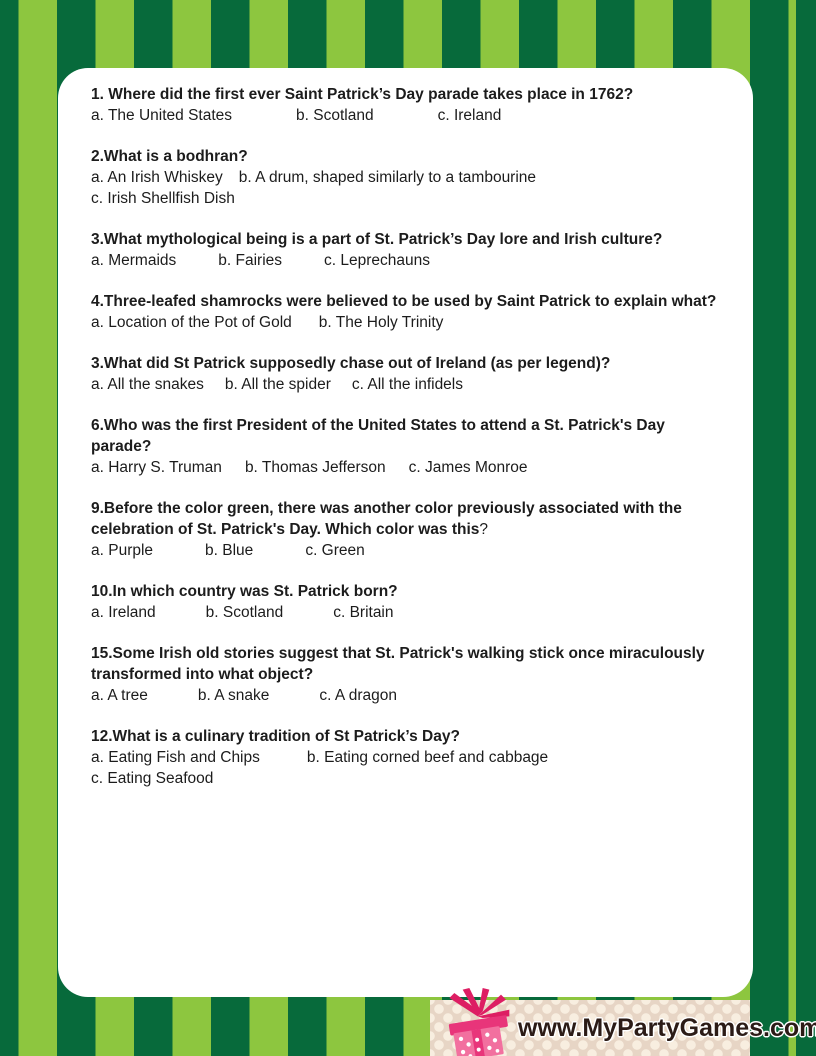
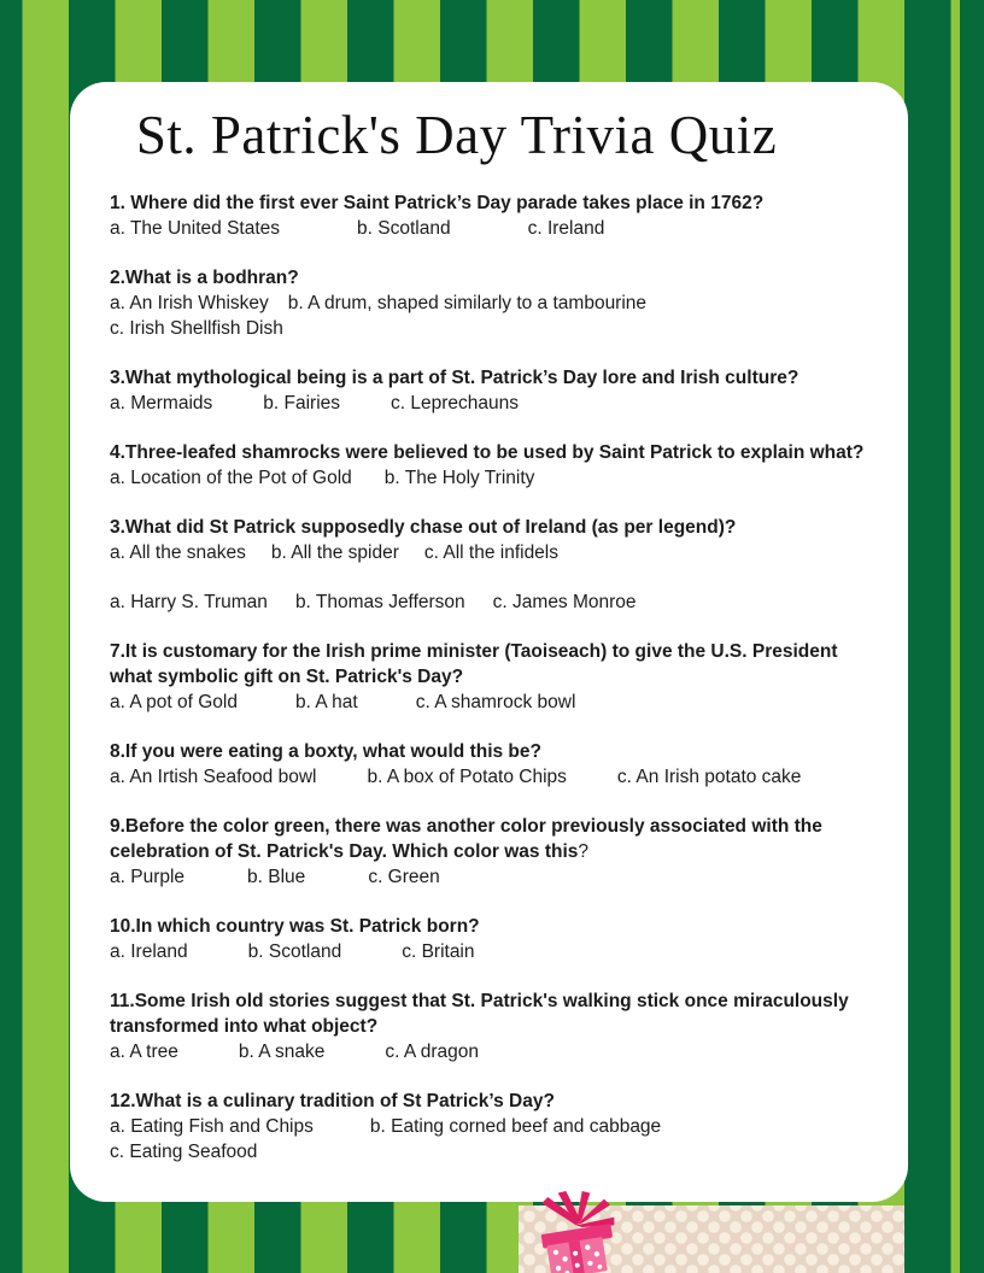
+ St. Patrick's Day Trivia Quiz
  1. Where did the first ever Saint Patrick’s Day parade takes place in 1762?
  a. The United States
  b. Scotland
  c. Ireland
  2.What is a bodhran?
  a. An Irish Whiskey
  b. A drum, shaped similarly to a tambourine
  c. Irish Shellfish Dish
  3.What mythological being is a part of St. Patrick’s Day lore and Irish culture?
  a. Mermaids
  b. Fairies
  c. Leprechauns
  4.Three-leafed shamrocks were believed to be used by Saint Patrick to explain what?
  a. Location of the Pot of Gold
  b. The Holy Trinity
  3.What did St Patrick supposedly chase out of Ireland (as per legend)?
  a. All the snakes
  b. All the spider
  c. All the infidels
- 6.Who was the first President of the United States to attend a St. Patrick's Day parade?
  a. Harry S. Truman
  b. Thomas Jefferson
  c. James Monroe
+ 7.It is customary for the Irish prime minister (Taoiseach) to give the U.S. President
+ what symbolic gift on St. Patrick's Day?
+ a. A pot of Gold
+ b. A hat
+ c. A shamrock bowl
+ 8.If you were eating a boxty, what would this be?
+ a. An Irtish Seafood bowl
+ b. A box of Potato Chips
+ c. An Irish potato cake
  9.Before the color green, there was another color previously associated with the
  celebration of St. Patrick's Day. Which color was this?
  a. Purple
  b. Blue
  c. Green
  10.In which country was St. Patrick born?
  a. Ireland
  b. Scotland
  c. Britain
- 15.Some Irish old stories suggest that St. Patrick's walking stick once miraculously
+ 11.Some Irish old stories suggest that St. Patrick's walking stick once miraculously
  transformed into what object?
  a. A tree
  b. A snake
  c. A dragon
  12.What is a culinary tradition of St Patrick’s Day?
  a. Eating Fish and Chips
  b. Eating corned beef and cabbage
  c. Eating Seafood
- www.MyPartyGames.com
